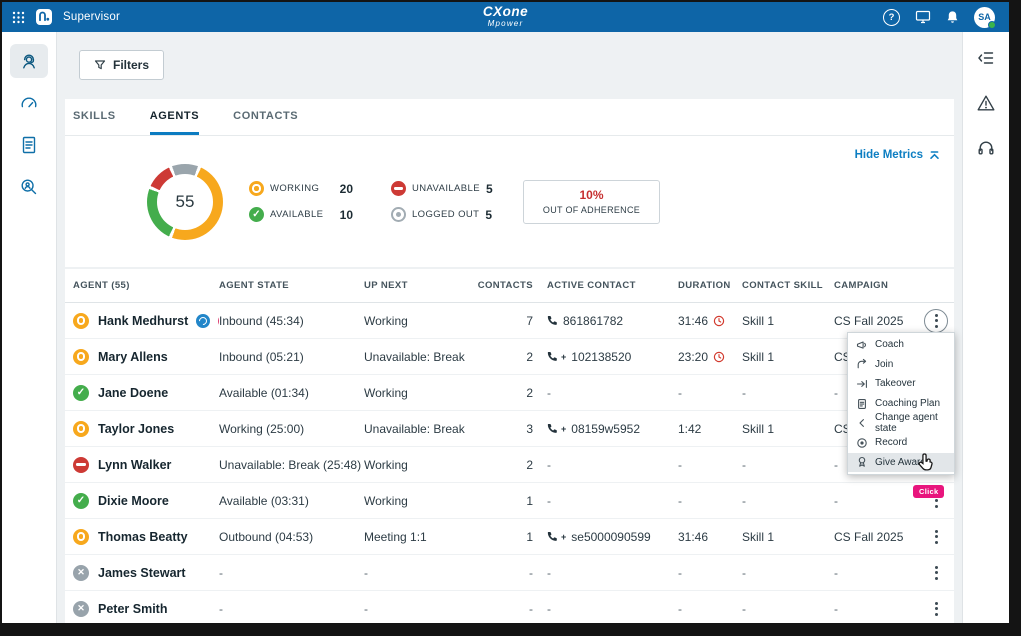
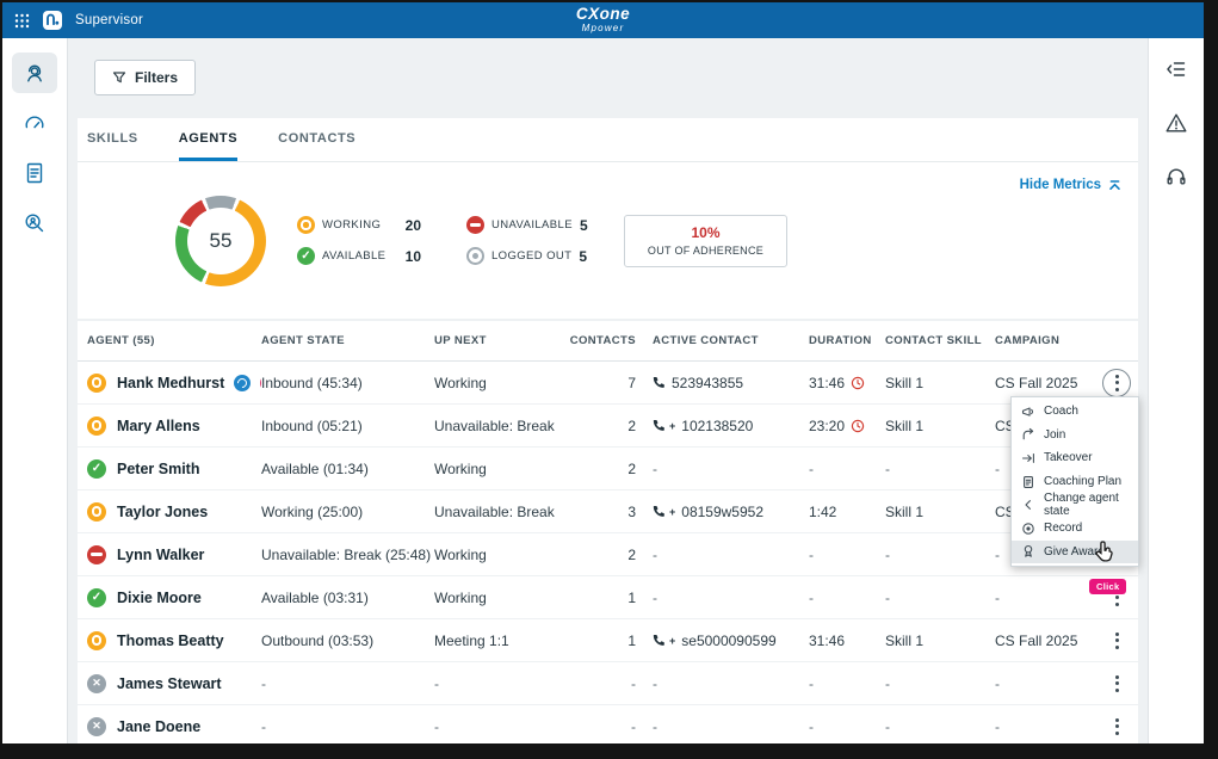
  Supervisor
  CXone
  Mpower
- SA
  Filters
  SKILLS
  AGENTS
  CONTACTS
  Hide Metrics
  55
  WORKING
  20
  AVAILABLE
  10
  UNAVAILABLE
  5
  LOGGED OUT
  5
  10%
  OUT OF ADHERENCE
  AGENT (55)
  AGENT STATE
  UP NEXT
  CONTACTS
  ACTIVE CONTACT
  DURATION
  CONTACT SKILL
  CAMPAIGN
  Hank Medhurst
  Inbound (45:34)
  Working
  7
- 861861782
+ 523943855
  31:46
  Skill 1
  CS Fall 2025
  Mary Allens
  Inbound (05:21)
  Unavailable: Break
  2
  +
  102138520
  23:20
  Skill 1
- Jane Doene
+ Peter Smith
  Available (01:34)
  Working
  2
  -
  -
  -
  -
  Taylor Jones
  Working (25:00)
  Unavailable: Break
  3
  +
  08159w5952
  1:42
  Skill 1
  Lynn Walker
  Unavailable: Break (25:48)
  Working
  2
  -
  -
  -
  -
  Dixie Moore
  Available (03:31)
  Working
  1
  -
  -
  -
  -
  Thomas Beatty
- Outbound (04:53)
+ Outbound (03:53)
  Meeting 1:1
  1
  +
  se5000090599
  31:46
  Skill 1
  CS Fall 2025
  James Stewart
  -
  -
  -
  -
  -
  -
  -
- Peter Smith
+ Jane Doene
  -
  -
  -
  -
  -
  -
  -
  Coach
  Join
  Takeover
  Coaching Plan
  Change agent state
  Record
  Give Awar
  Click
